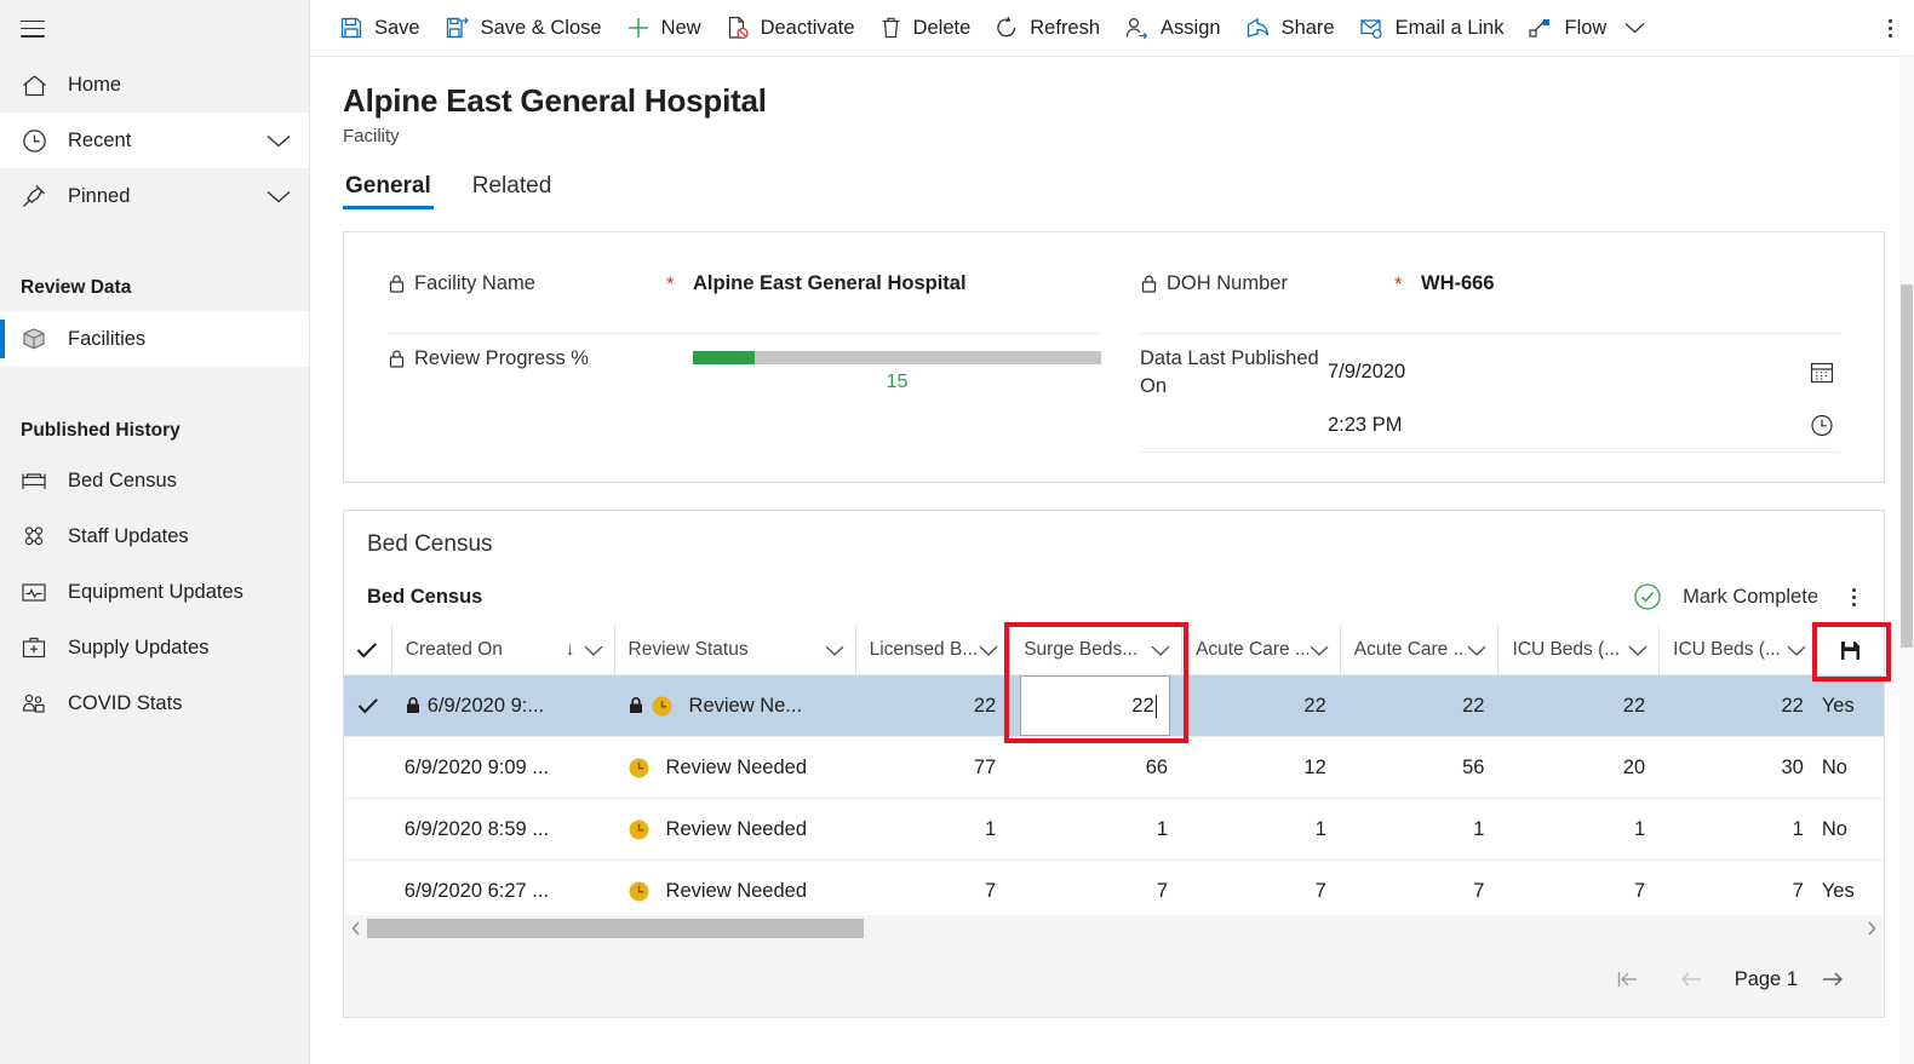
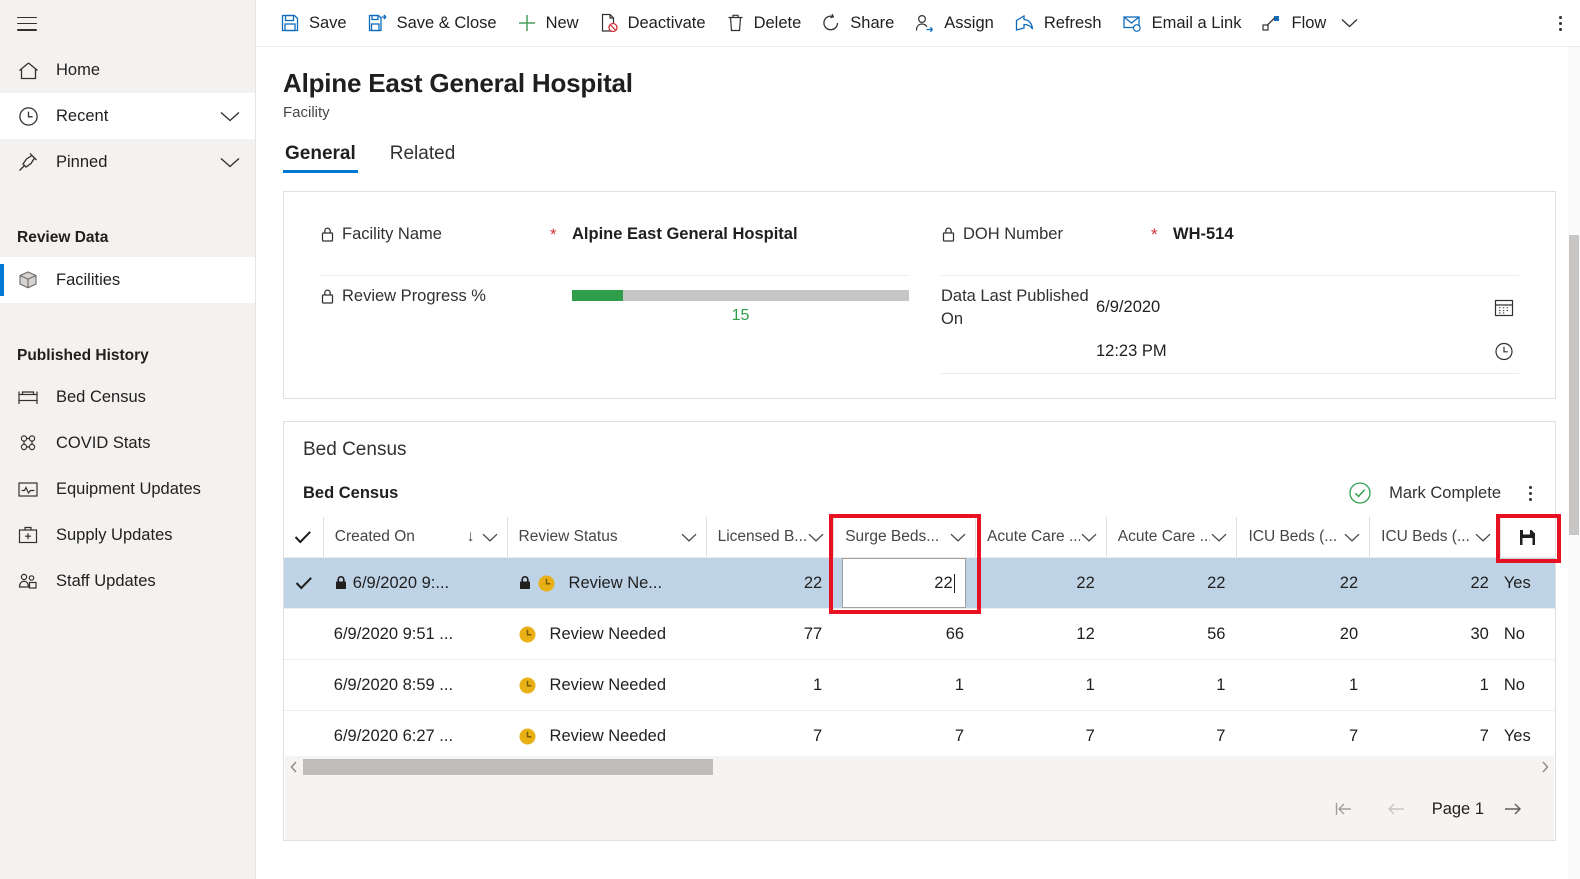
  Home
  Recent
  Pinned
  Review Data
  Facilities
  Published History
  Bed Census
- Staff Updates
+ COVID Stats
  Equipment Updates
  Supply Updates
- COVID Stats
+ Staff Updates
  Save
  Save & Close
  New
  Deactivate
  Delete
- Refresh
+ Share
  Assign
- Share
+ Refresh
  Email a Link
  Flow
  Alpine East General Hospital
  Facility
  General
  Related
  Facility Name
  *
  Alpine East General Hospital
  Review Progress %
  15
  DOH Number
  *
- WH-666
+ WH-514
  Data Last Published On
- 7/9/2020
+ 6/9/2020
- 2:23 PM
+ 12:23 PM
  Bed Census
  Bed Census
  Mark Complete
  	Created On ↓	Review Status	Licensed B...	Surge Beds...	Acute Care ...	Acute Care ...	ICU Beds (...	ICU Beds (...
  	6/9/2020 9:...	Review Ne...	22	22	22	22	22	22	Yes
- 	6/9/2020 9:09 ...	Review Needed	77	66	12	56	20	30	No
+ 	6/9/2020 9:51 ...	Review Needed	77	66	12	56	20	30	No
  	6/9/2020 8:59 ...	Review Needed	1	1	1	1	1	1	No
  	6/9/2020 6:27 ...	Review Needed	7	7	7	7	7	7	Yes
  Page 1
